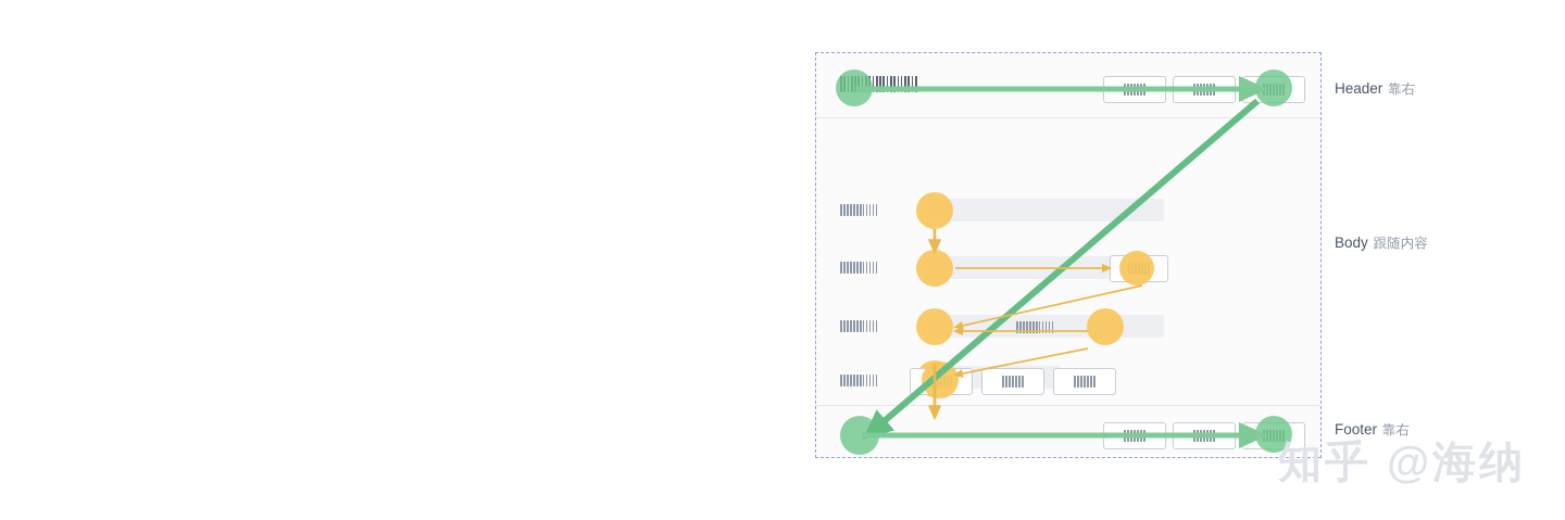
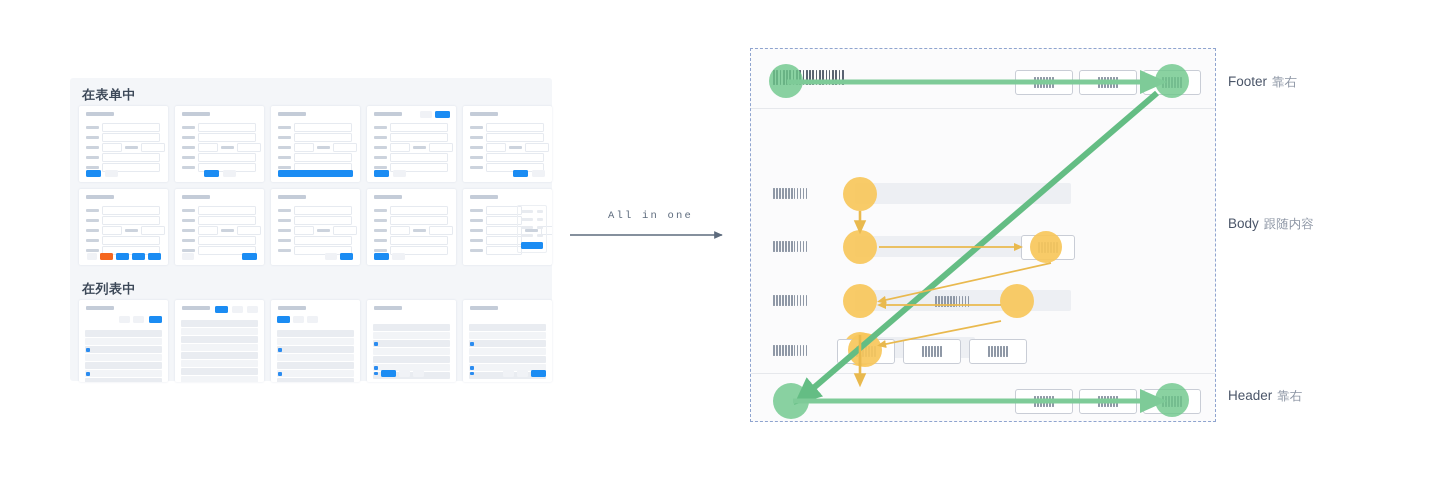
+ 在表单中
+ 在列表中
+ All in one
- Header 靠右
+ Footer 靠右
  Body 跟随内容
- Footer 靠右
+ Header 靠右
- 知乎 @海纳
